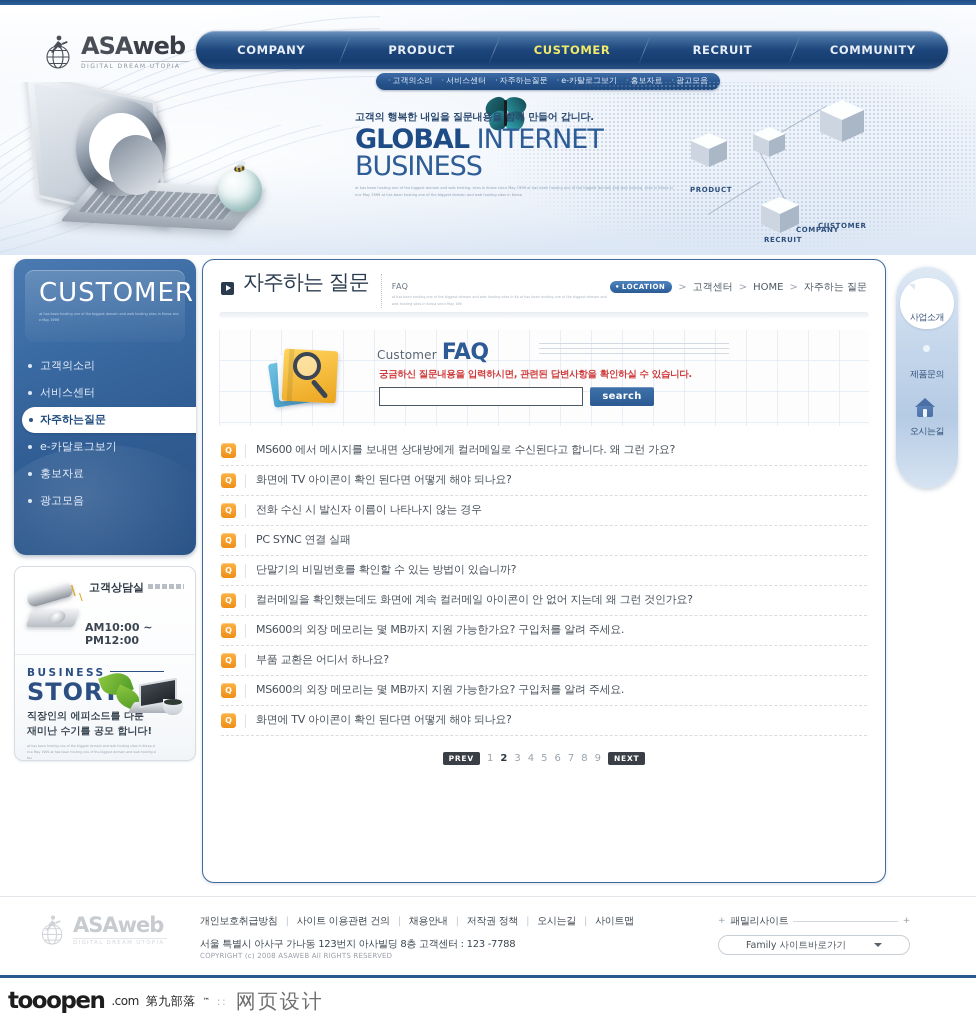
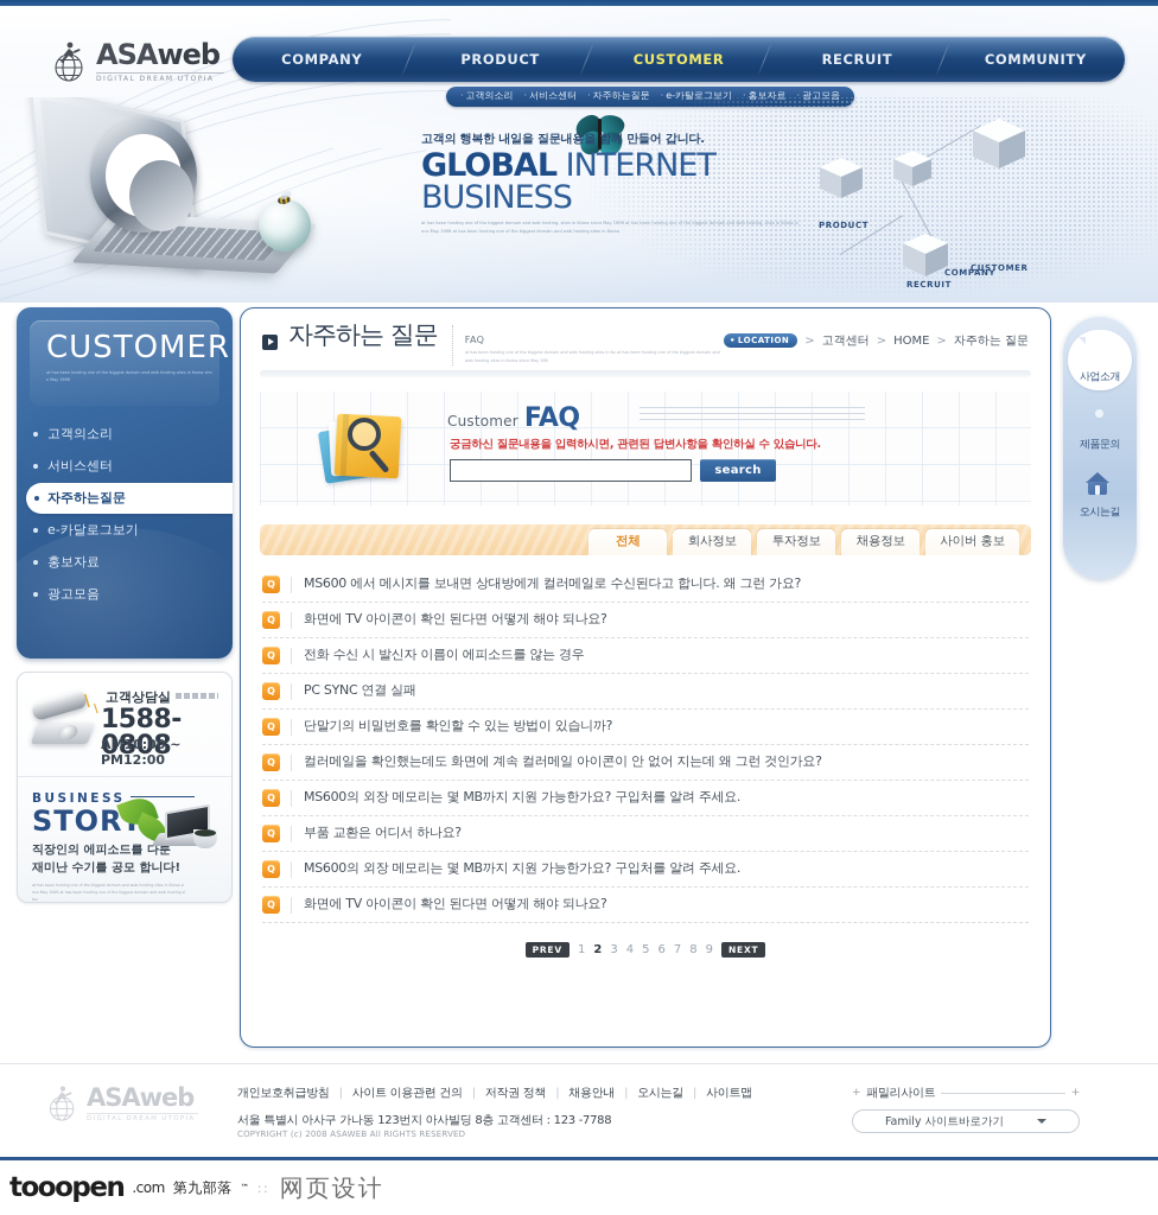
  ASAweb
  COMPANY
  PRODUCT
  CUSTOMER
  RECRUIT
  COMMUNITY
  고객의소리
  서비스센터
  자주하는질문
  e-카탈로그보기
  홍보자료
  광고모음
  고객의 행복한 내일을 질문내용을 함께 만들어 갑니다.
  GLOBAL INTERNET BUSINESS
  CUSTOMER
  COMPANY
  PRODUCT
  RECRUIT
  CUSTOMER
  고객의소리
  서비스센터
  자주하는질문
  e-카달로그보기
  홍보자료
  광고모음
  \
  \
  고객상담실
+ 1588-0808
  AM10:00 ~ PM12:00
  BUSINESS
  STOR
  직장인의 에피소드를 다룬
  재미난 수기를 공모 합니다!
  자주하는 질문
  FAQ
  LOCATION
  >
  고객센터
  >
  HOME
  >
  자주하는 질문
  Customer
  FAQ
  궁금하신 질문내용을 입력하시면, 관련된 답변사항을 확인하실 수 있습니다.
  search
+ 전체
+ 회사정보
+ 투자정보
+ 채용정보
+ 사이버 홍보
  Q
  MS600 에서 메시지를 보내면 상대방에게 컬러메일로 수신된다고 합니다. 왜 그런 가요?
  Q
  화면에 TV 아이콘이 확인 된다면 어떻게 해야 되나요?
  Q
- 전화 수신 시 발신자 이름이 나타나지 않는 경우
+ 전화 수신 시 발신자 이름이 에피소드를 않는 경우
  Q
  PC SYNC 연결 실패
  Q
  단말기의 비밀번호를 확인할 수 있는 방법이 있습니까?
  Q
  컬러메일을 확인했는데도 화면에 계속 컬러메일 아이콘이 안 없어 지는데 왜 그런 것인가요?
  Q
  MS600의 외장 메모리는 몇 MB까지 지원 가능한가요? 구입처를 알려 주세요.
  Q
  부품 교환은 어디서 하나요?
  Q
  MS600의 외장 메모리는 몇 MB까지 지원 가능한가요? 구입처를 알려 주세요.
  Q
  화면에 TV 아이콘이 확인 된다면 어떻게 해야 되나요?
  PREV
  1
  2
  3
  4
  5
  6
  7
  8
  9
  NEXT
  사업소개
  제품문의
  오시는길
  ASAweb
  개인보호취급방침
  |
  사이트 이용관련 건의
  |
- 채용안내
+ 저작권 정책
  |
- 저작권 정책
+ 채용안내
  |
  오시는길
  |
  사이트맵
  서울 특별시 아사구 가나동 123번지 아사빌딩 8층 고객센터 : 123 -7788
  COPYRIGHT (c) 2008 ASAWEB All RIGHTS RESERVED
  +
  패밀리사이트
  +
  Family 사이트바로가기
  tooopen
  .com
  第九部落
  ™
  : :
  网页设计
